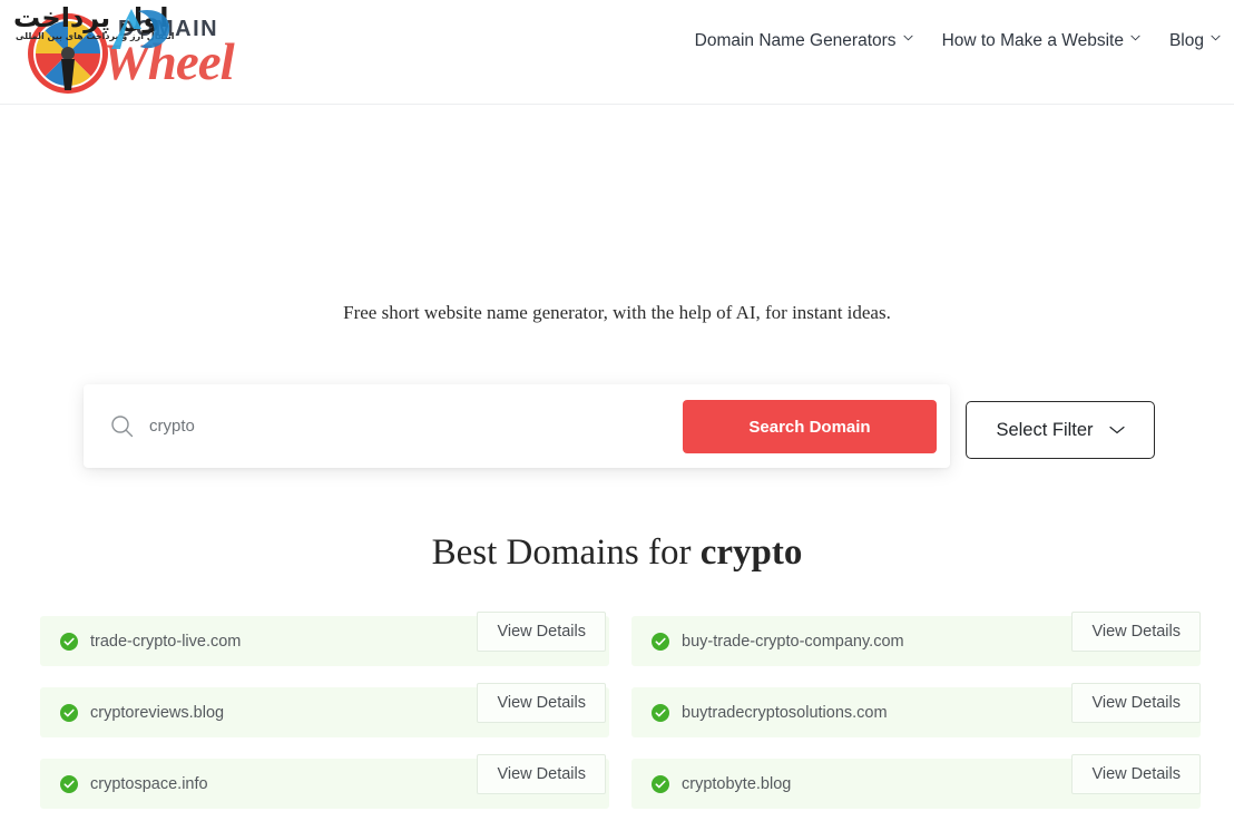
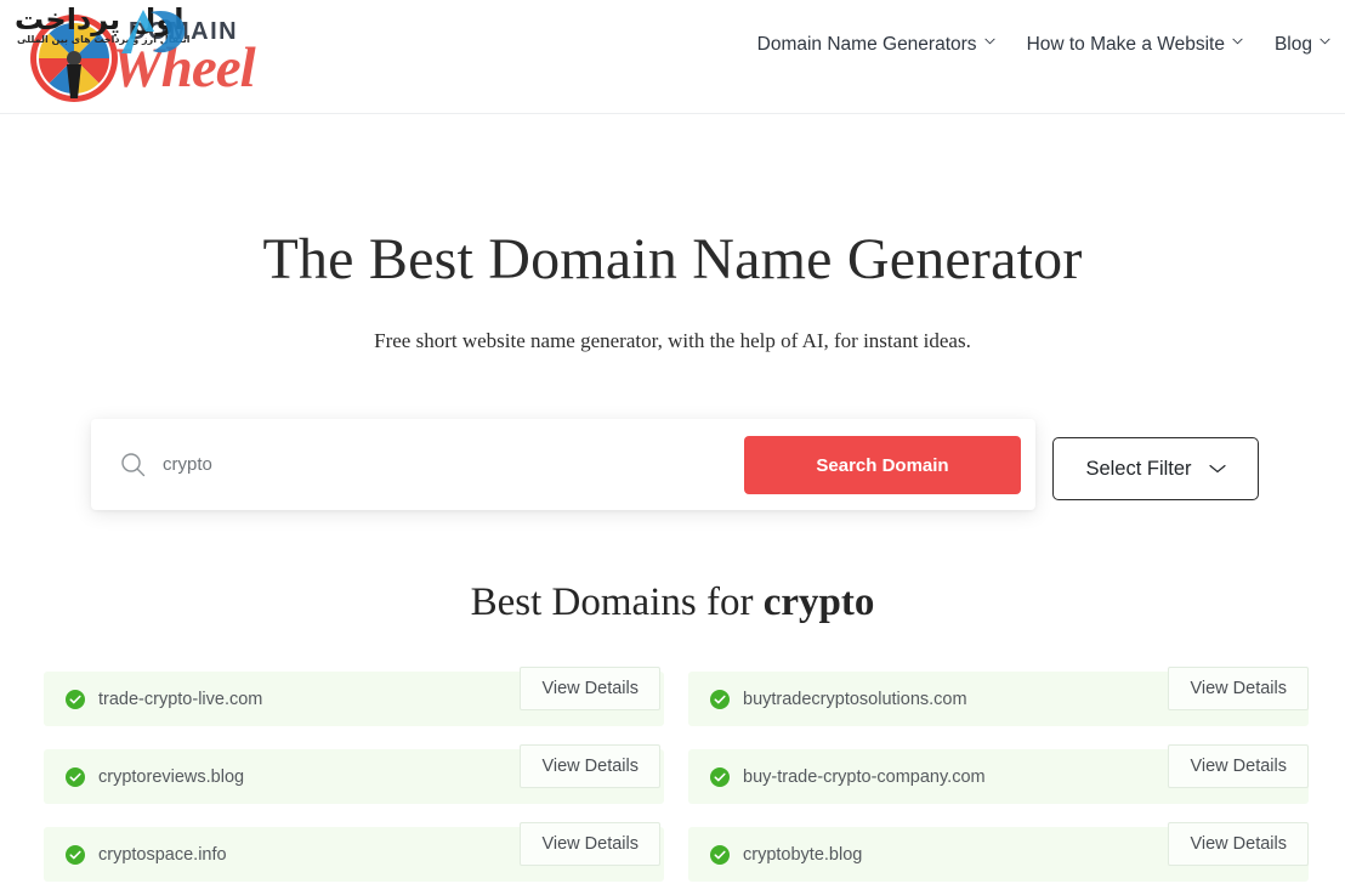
  DOAIN
  Wheel
  انل ارز و پرداخت های بین المللی
  Domain Name Generators
  How to Make a Website
  Blog
+ The Best Domain Name Generator
  Free short website name generator, with the help of AI, for instant ideas.
  crypto
  Search Domain
  Select Filter
  Best Domains for crypto
  trade-crypto-live.com
  View Details
  cryptoreviews.blog
  View Details
  cryptospace.info
  View Details
- buy-trade-crypto-company.com
+ buytradecryptosolutions.com
  View Details
- buytradecryptosolutions.com
+ buy-trade-crypto-company.com
  View Details
  cryptobyte.blog
  View Details
